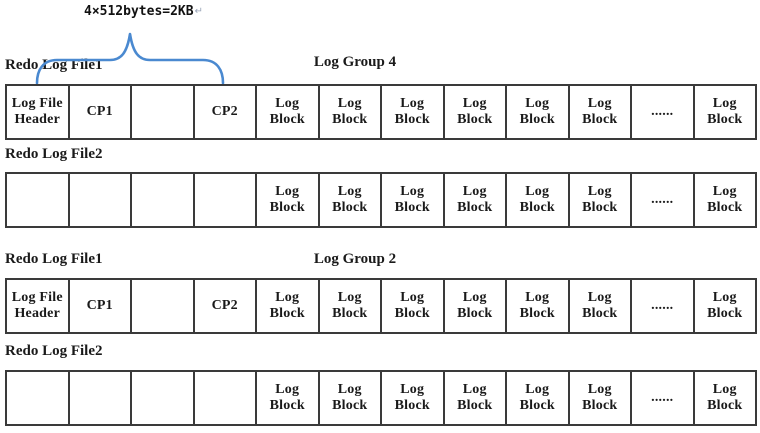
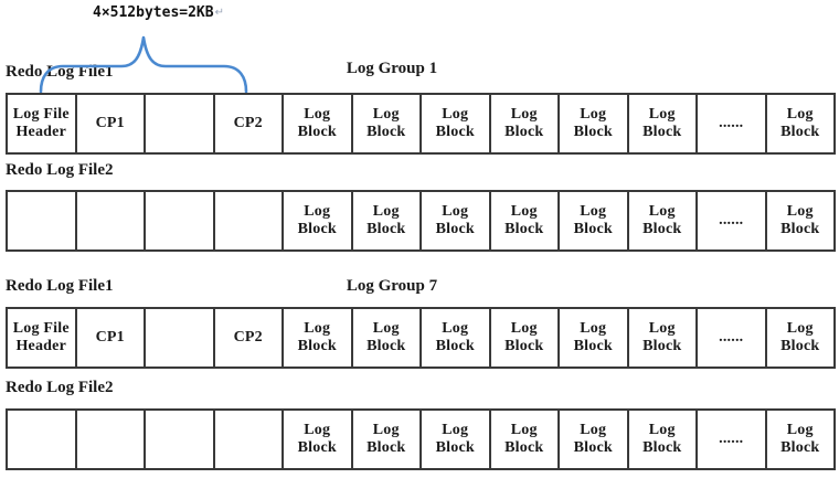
  4×512bytes=2KB↵
  Redo Log File1
- Log Group 4
+ Log Group 1
  Log File
  Header
  CP1
  CP2
  Log
  Block
  Log
  Block
  Log
  Block
  Log
  Block
  Log
  Block
  Log
  Block
  ......
  Log
  Block
  Redo Log File2
  Log
  Block
  Log
  Block
  Log
  Block
  Log
  Block
  Log
  Block
  Log
  Block
  ......
  Log
  Block
  Redo Log File1
- Log Group 2
+ Log Group 7
  Log File
  Header
  CP1
  CP2
  Log
  Block
  Log
  Block
  Log
  Block
  Log
  Block
  Log
  Block
  Log
  Block
  ......
  Log
  Block
  Redo Log File2
  Log
  Block
  Log
  Block
  Log
  Block
  Log
  Block
  Log
  Block
  Log
  Block
  ......
  Log
  Block
